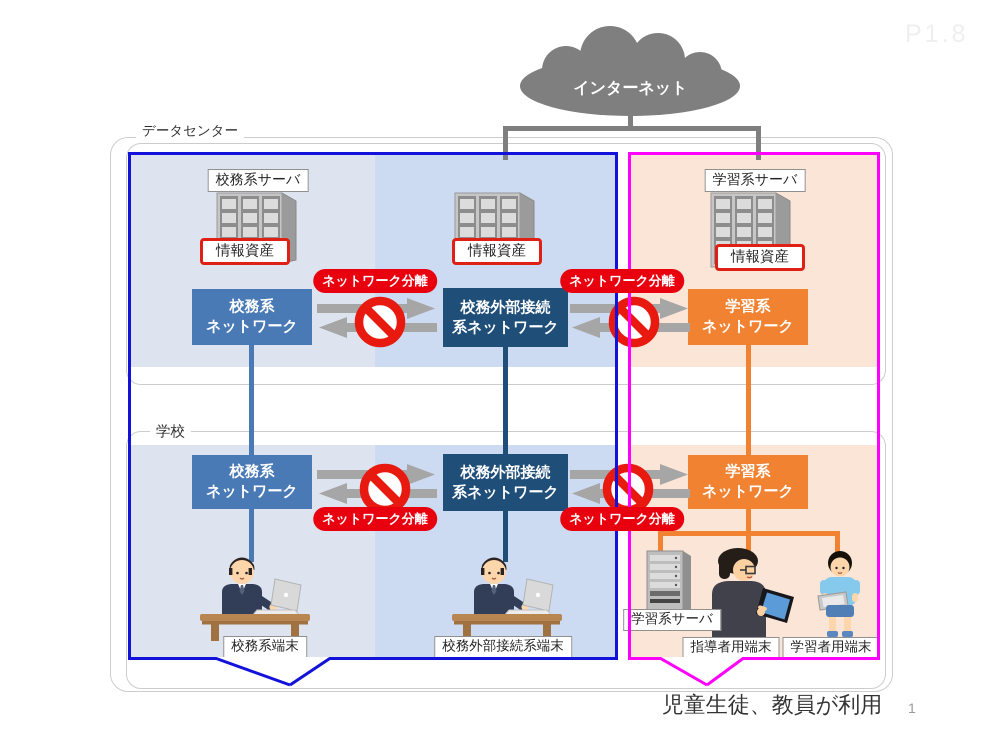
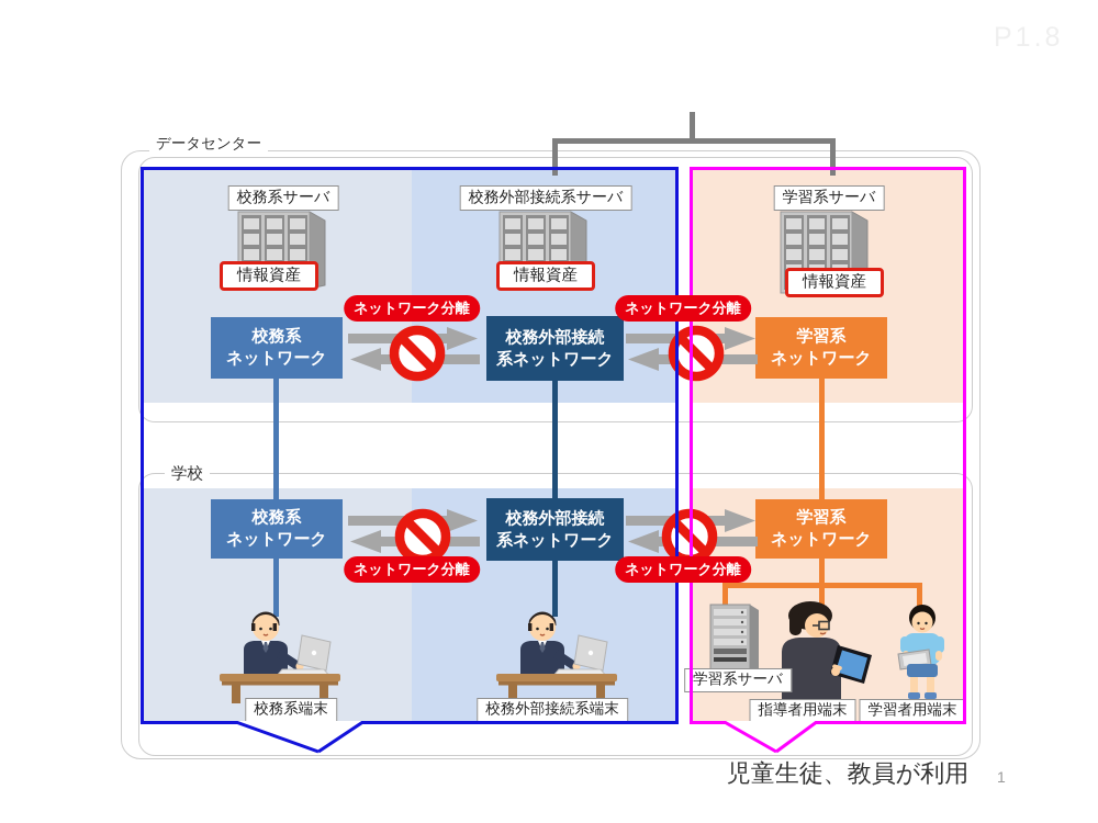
  データセンター
  学校
- インターネット
  校務系サーバ
+ 校務外部接続系サーバ
  学習系サーバ
  情報資産
  情報資産
  情報資産
  校務系
  ネットワーク
  校務外部接続
  系ネットワーク
  学習系
  ネットワーク
  校務系
  ネットワーク
  校務外部接続
  系ネットワーク
  学習系
  ネットワーク
  ネットワーク分離
  ネットワーク分離
  ネットワーク分離
  ネットワーク分離
  校務系端末
  校務外部接続系端末
  学習系サーバ
  指導者用端末
  学習者用端末
  児童生徒、教員が利用
  1
